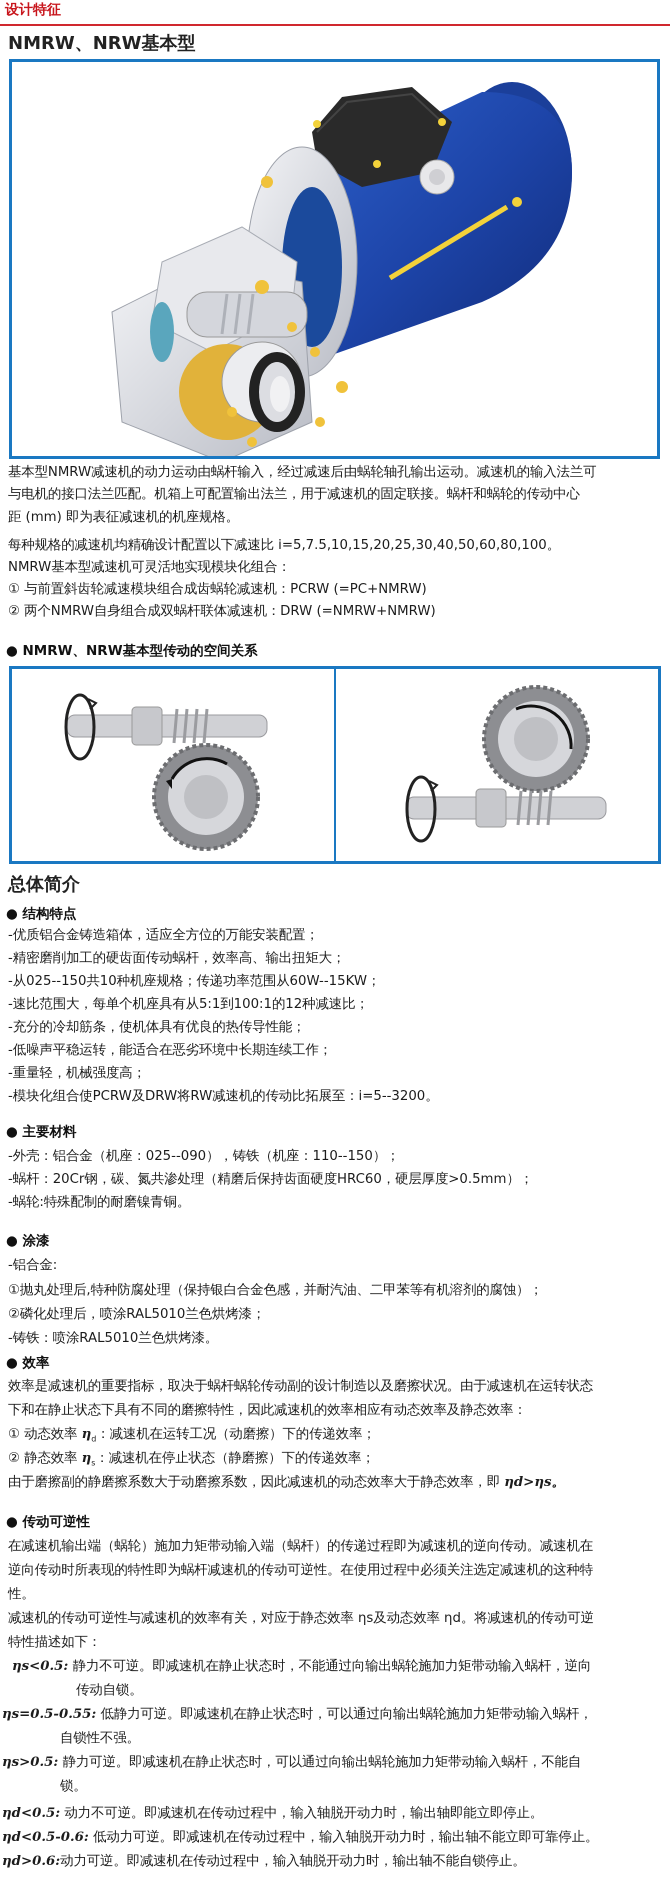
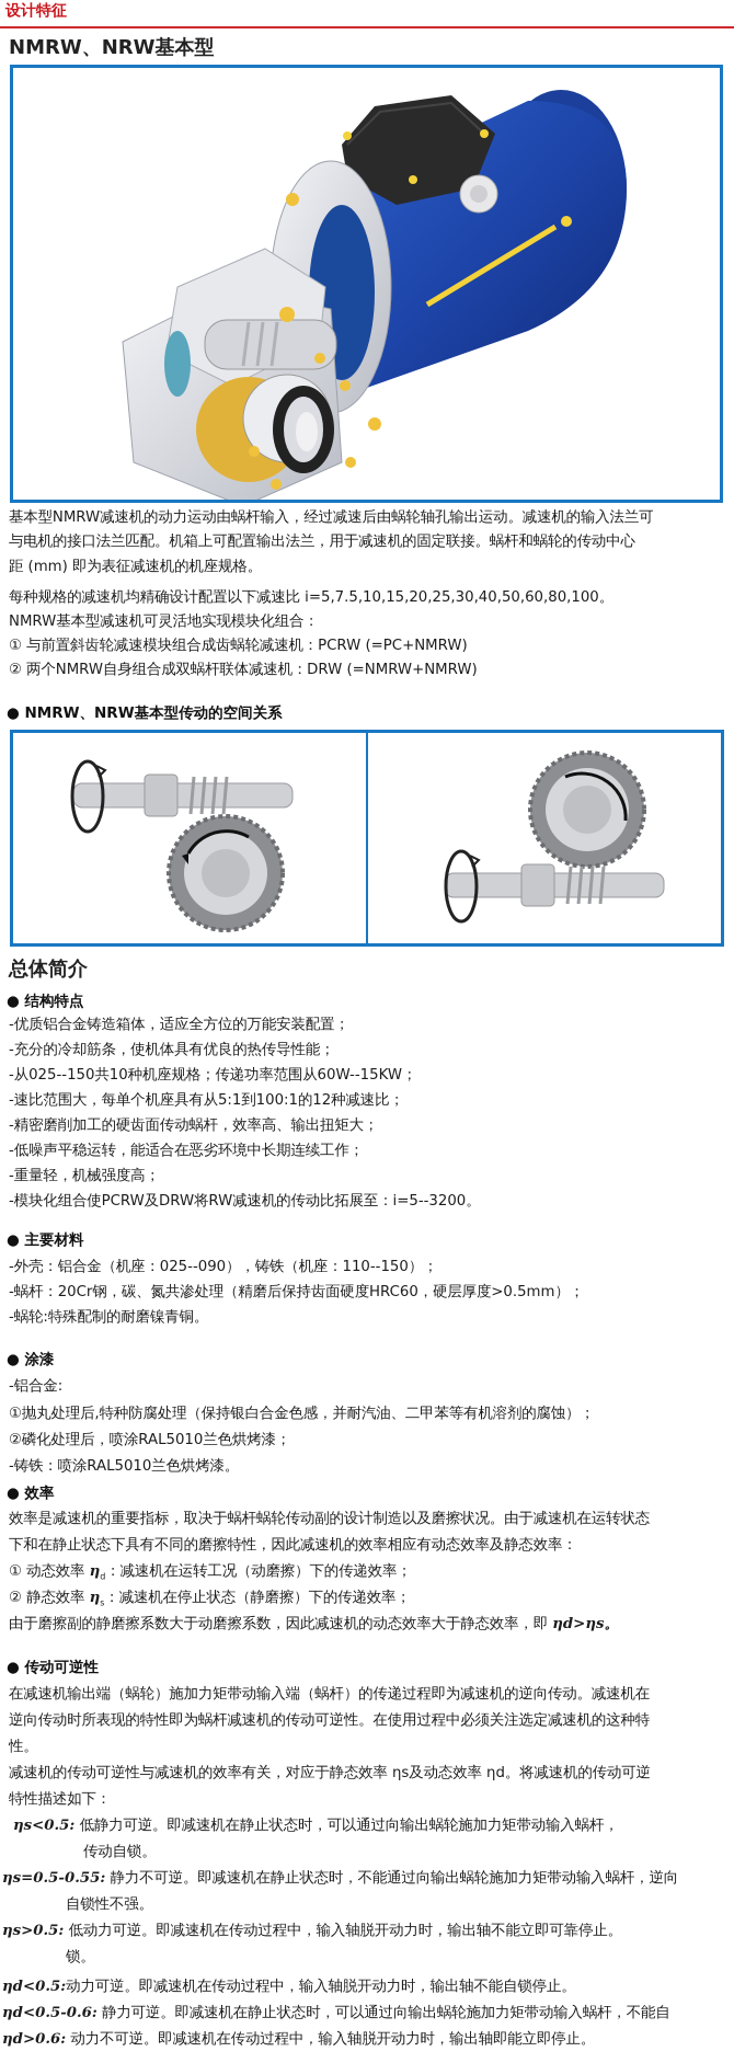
  设计特征
  NMRW、NRW基本型
  基本型NMRW减速机的动力运动由蜗杆输入，经过减速后由蜗轮轴孔输出运动。减速机的输入法兰可
  与电机的接口法兰匹配。机箱上可配置输出法兰，用于减速机的固定联接。蜗杆和蜗轮的传动中心
  距 (mm) 即为表征减速机的机座规格。
  每种规格的减速机均精确设计配置以下减速比 i=5,7.5,10,15,20,25,30,40,50,60,80,100。
  NMRW基本型减速机可灵活地实现模块化组合：
  ① 与前置斜齿轮减速模块组合成齿蜗轮减速机：PCRW (=PC+NMRW)
  ② 两个NMRW自身组合成双蜗杆联体减速机：DRW (=NMRW+NMRW)
  ● NMRW、NRW基本型传动的空间关系
  总体简介
  ● 结构特点
  -优质铝合金铸造箱体，适应全方位的万能安装配置；
- -精密磨削加工的硬齿面传动蜗杆，效率高、输出扭矩大；
+ -充分的冷却筋条，使机体具有优良的热传导性能；
  -从025--150共10种机座规格；传递功率范围从60W--15KW；
  -速比范围大，每单个机座具有从5:1到100:1的12种减速比；
- -充分的冷却筋条，使机体具有优良的热传导性能；
+ -精密磨削加工的硬齿面传动蜗杆，效率高、输出扭矩大；
  -低噪声平稳运转，能适合在恶劣环境中长期连续工作；
  -重量轻，机械强度高；
  -模块化组合使PCRW及DRW将RW减速机的传动比拓展至：i=5--3200。
  ● 主要材料
  -外壳：铝合金（机座：025--090），铸铁（机座：110--150）；
  -蜗杆：20Cr钢，碳、氮共渗处理（精磨后保持齿面硬度HRC60，硬层厚度>0.5mm）；
  -蜗轮:特殊配制的耐磨镍青铜。
  ● 涂漆
  -铝合金:
  ①抛丸处理后,特种防腐处理（保持银白合金色感，并耐汽油、二甲苯等有机溶剂的腐蚀）；
  ②磷化处理后，喷涂RAL5010兰色烘烤漆；
  -铸铁：喷涂RAL5010兰色烘烤漆。
  ● 效率
  效率是减速机的重要指标，取决于蜗杆蜗轮传动副的设计制造以及磨擦状况。由于减速机在运转状态
  下和在静止状态下具有不同的磨擦特性，因此减速机的效率相应有动态效率及静态效率：
  ① 动态效率 ηd：减速机在运转工况（动磨擦）下的传递效率；
  ② 静态效率 ηs：减速机在停止状态（静磨擦）下的传递效率；
  由于磨擦副的静磨擦系数大于动磨擦系数，因此减速机的动态效率大于静态效率，即 ηd>ηs。
  ● 传动可逆性
  在减速机输出端（蜗轮）施加力矩带动输入端（蜗杆）的传递过程即为减速机的逆向传动。减速机在
  逆向传动时所表现的特性即为蜗杆减速机的传动可逆性。在使用过程中必须关注选定减速机的这种特
  性。
  减速机的传动可逆性与减速机的效率有关，对应于静态效率 ηs及动态效率 ηd。将减速机的传动可逆
  特性描述如下：
- ηs<0.5: 静力不可逆。即减速机在静止状态时，不能通过向输出蜗轮施加力矩带动输入蜗杆，逆向
+ ηs<0.5: 低静力可逆。即减速机在静止状态时，可以通过向输出蜗轮施加力矩带动输入蜗杆，
  传动自锁。
- ηs=0.5-0.55: 低静力可逆。即减速机在静止状态时，可以通过向输出蜗轮施加力矩带动输入蜗杆，
+ ηs=0.5-0.55: 静力不可逆。即减速机在静止状态时，不能通过向输出蜗轮施加力矩带动输入蜗杆，逆向
  自锁性不强。
- ηs>0.5: 静力可逆。即减速机在静止状态时，可以通过向输出蜗轮施加力矩带动输入蜗杆，不能自
+ ηs>0.5: 低动力可逆。即减速机在传动过程中，输入轴脱开动力时，输出轴不能立即可靠停止。
  锁。
- ηd<0.5: 动力不可逆。即减速机在传动过程中，输入轴脱开动力时，输出轴即能立即停止。
+ ηd<0.5:动力可逆。即减速机在传动过程中，输入轴脱开动力时，输出轴不能自锁停止。
- ηd<0.5-0.6: 低动力可逆。即减速机在传动过程中，输入轴脱开动力时，输出轴不能立即可靠停止。
+ ηd<0.5-0.6: 静力可逆。即减速机在静止状态时，可以通过向输出蜗轮施加力矩带动输入蜗杆，不能自
- ηd>0.6:动力可逆。即减速机在传动过程中，输入轴脱开动力时，输出轴不能自锁停止。
+ ηd>0.6: 动力不可逆。即减速机在传动过程中，输入轴脱开动力时，输出轴即能立即停止。
